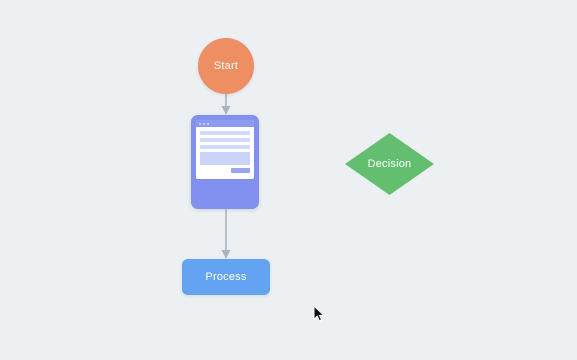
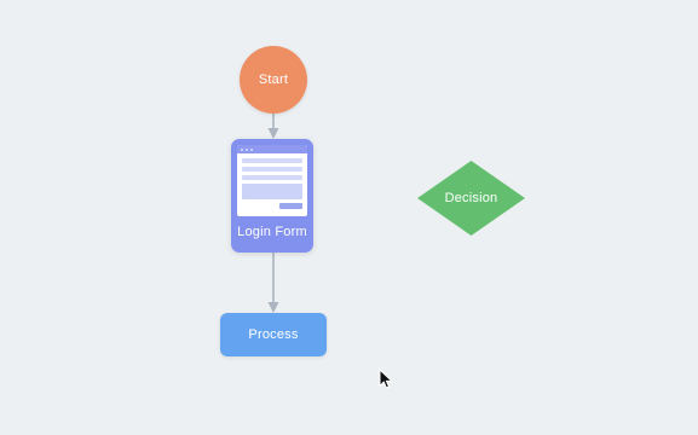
  Start
+ Login Form
  Decision
  Process
